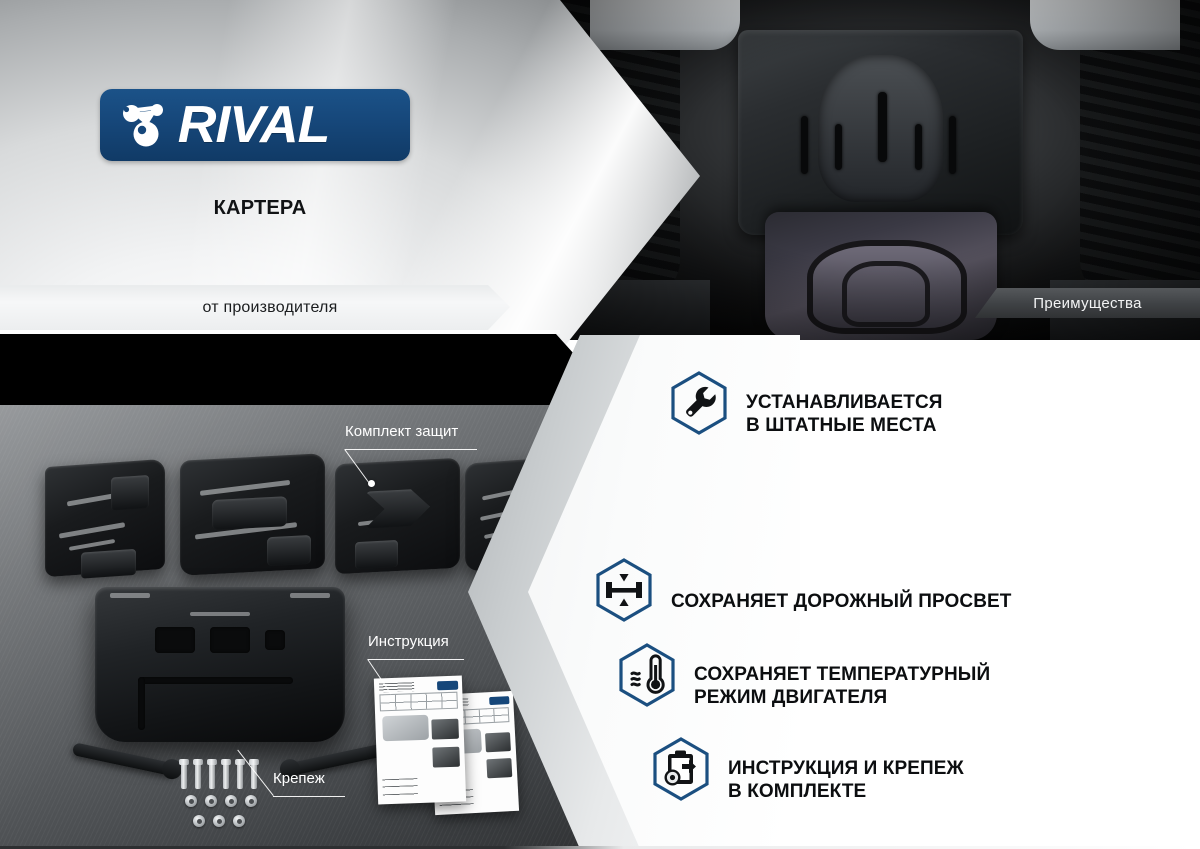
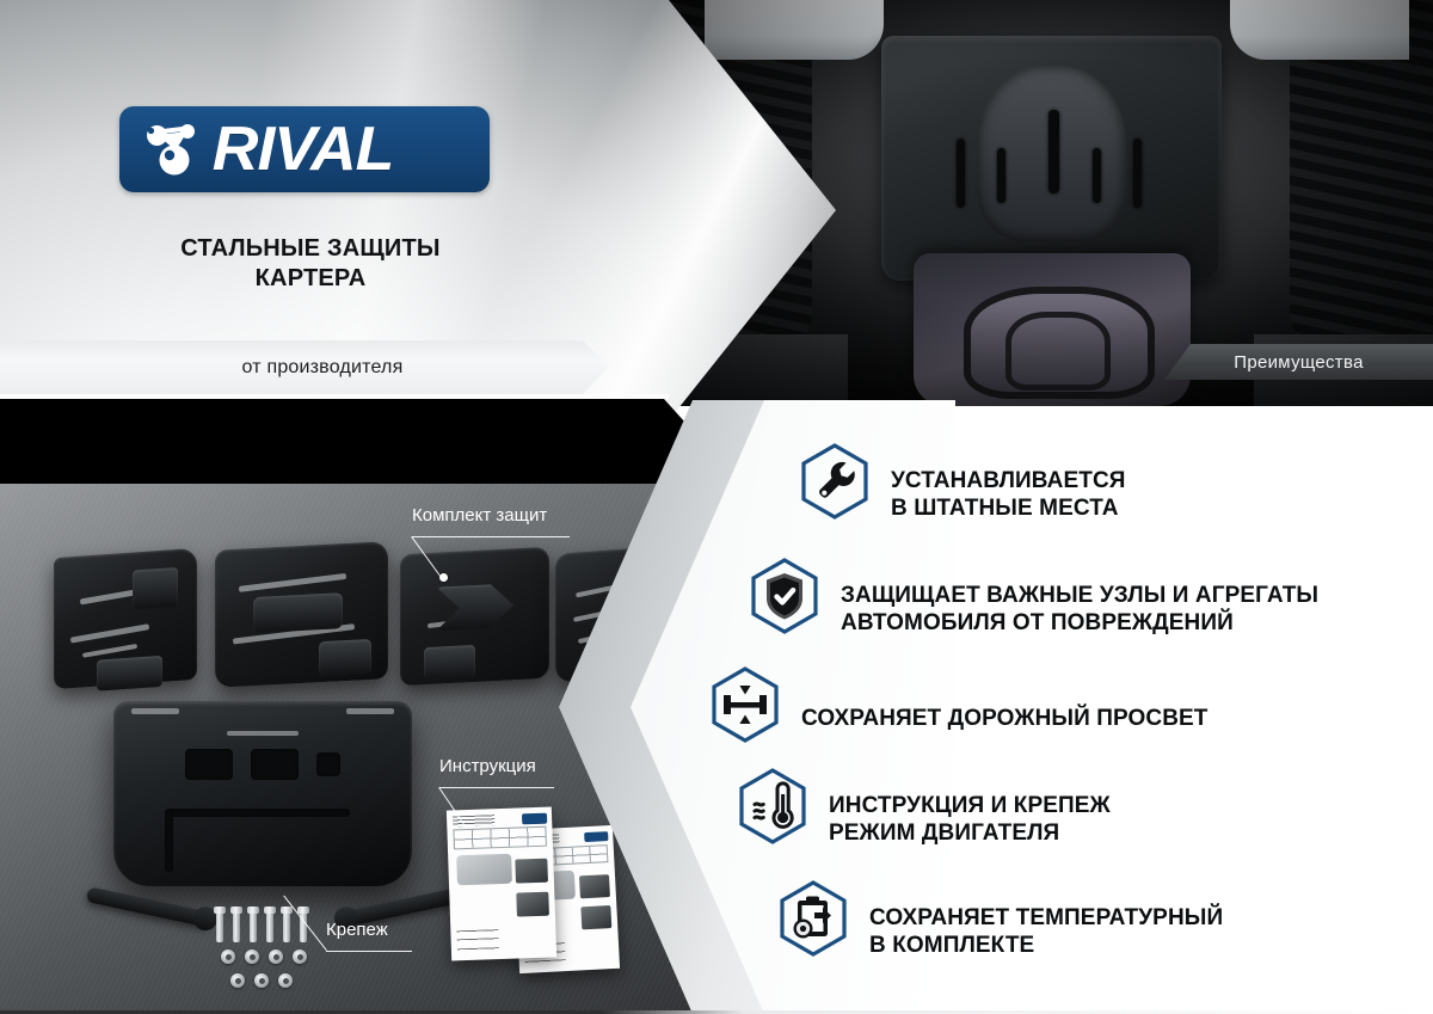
  Преимущества
  RIVAL
+ СТАЛЬНЫЕ ЗАЩИТЫ
  КАРТЕРА
  от производителя
  Комплект защит
  Инструкция
  Крепеж
  УСТАНАВЛИВАЕТСЯ
  В ШТАТНЫЕ МЕСТА
+ ЗАЩИЩАЕТ ВАЖНЫЕ УЗЛЫ И АГРЕГАТЫ
+ АВТОМОБИЛЯ ОТ ПОВРЕЖДЕНИЙ
  СОХРАНЯЕТ ДОРОЖНЫЙ ПРОСВЕТ
- СОХРАНЯЕТ ТЕМПЕРАТУРНЫЙ
+ ИНСТРУКЦИЯ И КРЕПЕЖ
  РЕЖИМ ДВИГАТЕЛЯ
- ИНСТРУКЦИЯ И КРЕПЕЖ
+ СОХРАНЯЕТ ТЕМПЕРАТУРНЫЙ
  В КОМПЛЕКТЕ
